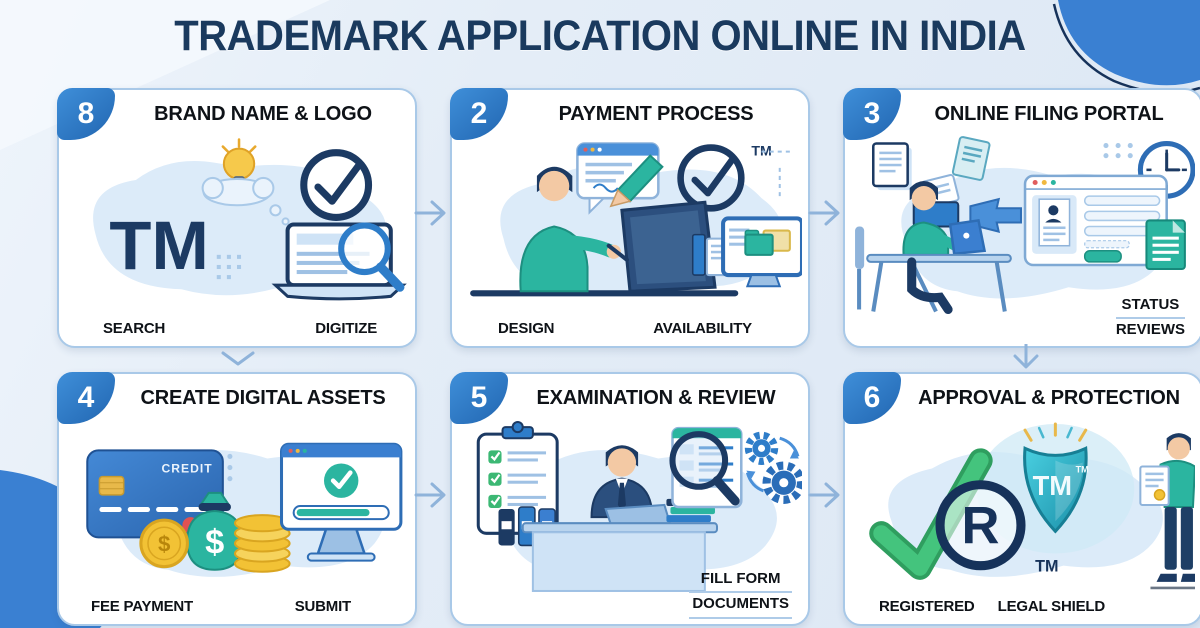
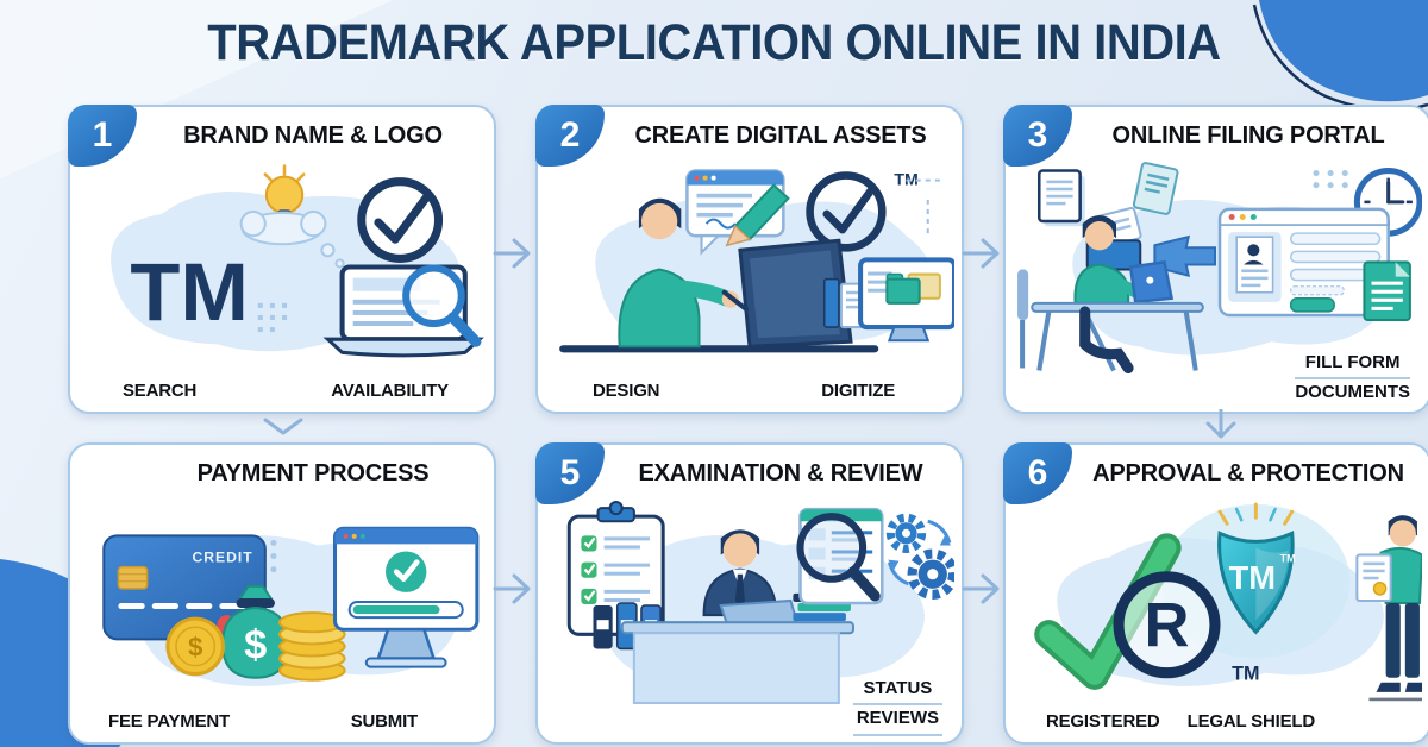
  TRADEMARK APPLICATION ONLINE IN INDIA
- 8
+ 1
  BRAND NAME & LOGO
  TM
  SEARCH
- DIGITIZE
+ AVAILABILITY
  2
- PAYMENT PROCESS
+ CREATE DIGITAL ASSETS
  TM
  DESIGN
- AVAILABILITY
+ DIGITIZE
  3
  ONLINE FILING PORTAL
- STATUS
+ FILL FORM
- REVIEWS
+ DOCUMENTS
- 4
- CREATE DIGITAL ASSETS
+ PAYMENT PROCESS
  CREDIT
  $
  $
  FEE PAYMENT
  SUBMIT
  5
  EXAMINATION & REVIEW
- FILL FORM
+ STATUS
- DOCUMENTS
+ REVIEWS
  6
  APPROVAL & PROTECTION
  R
  TM
  TM
  TM
  REGISTERED
  LEGAL SHIELD
